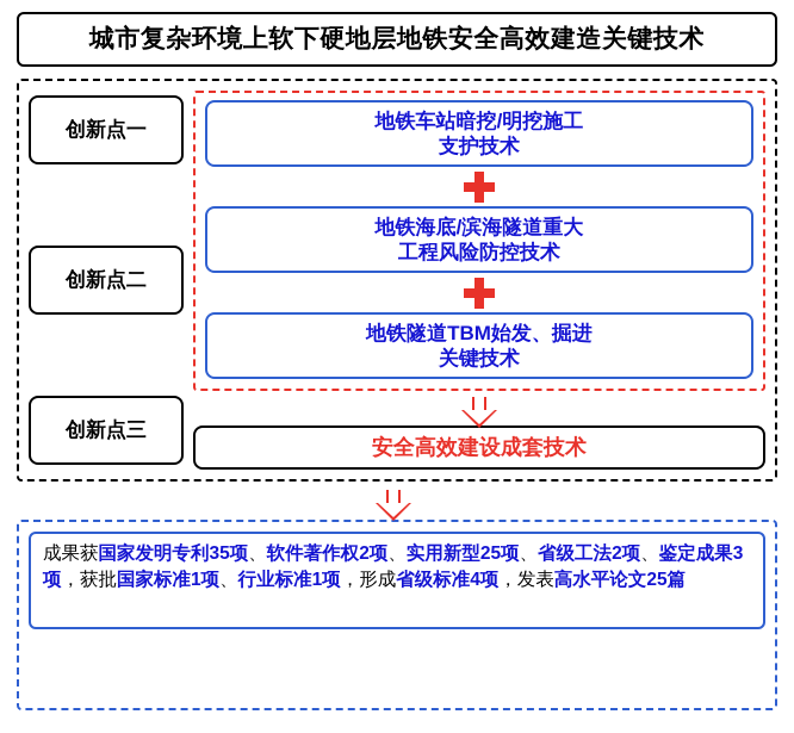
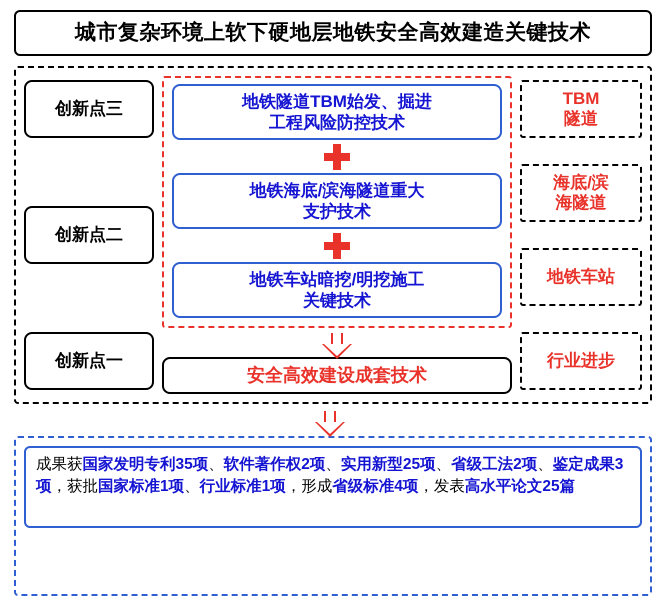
  城市复杂环境上软下硬地层地铁安全高效建造关键技术
- 创新点一
+ 创新点三
  创新点二
- 创新点三
+ 创新点一
- 地铁车站暗挖/明挖施工
+ 地铁隧道TBM始发、掘进
- 支护技术
+ 工程风险防控技术
  地铁海底/滨海隧道重大
- 工程风险防控技术
+ 支护技术
- 地铁隧道TBM始发、掘进
+ 地铁车站暗挖/明挖施工
  关键技术
  安全高效建设成套技术
+ TBM
+ 隧道
+ 海底/滨
+ 海隧道
+ 地铁车站
+ 行业进步
  成果获国家发明专利35项、软件著作权2项、实用新型25项、省级工法2项、鉴定成果3项，获批国家标准1项、行业标准1项，形成省级标准4项，发表高水平论文25篇
